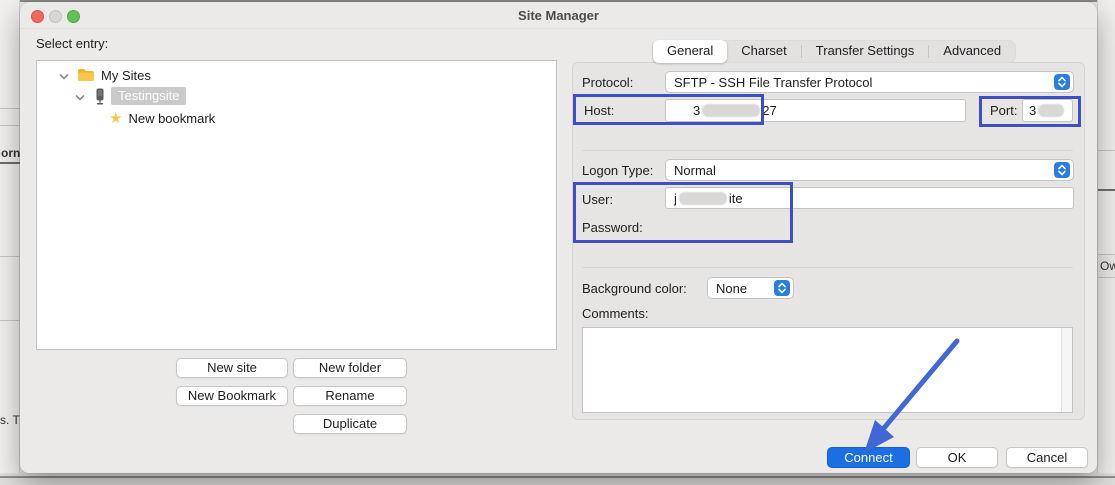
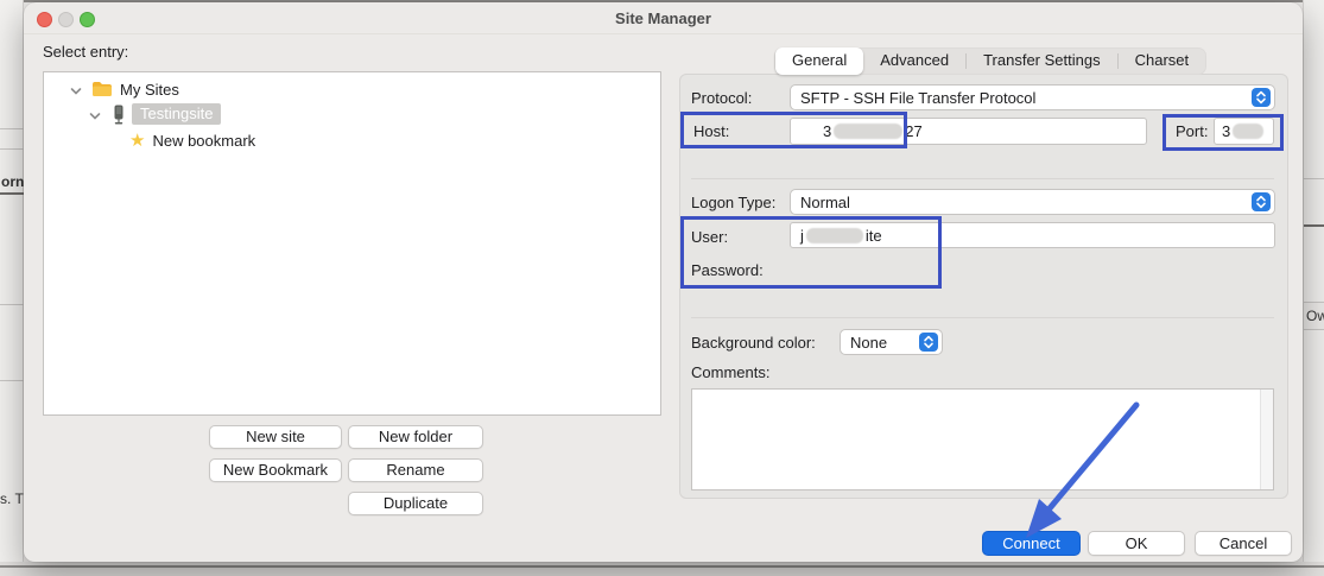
  orn
  s. T
  Ow
  Site Manager
  Select entry:
  My Sites
  Testingsite
  ★
  New bookmark
  New site
  New folder
  New Bookmark
  Rename
  Duplicate
  General
- Charset
+ Advanced
  Transfer Settings
- Advanced
+ Charset
  Protocol:
  SFTP - SSH File Transfer Protocol
  Host:
  3
  27
  Port:
  3
  Logon Type:
  Normal
  User:
  j
  ite
  Password:
  Background color:
  None
  Comments:
  Connect
  OK
  Cancel
